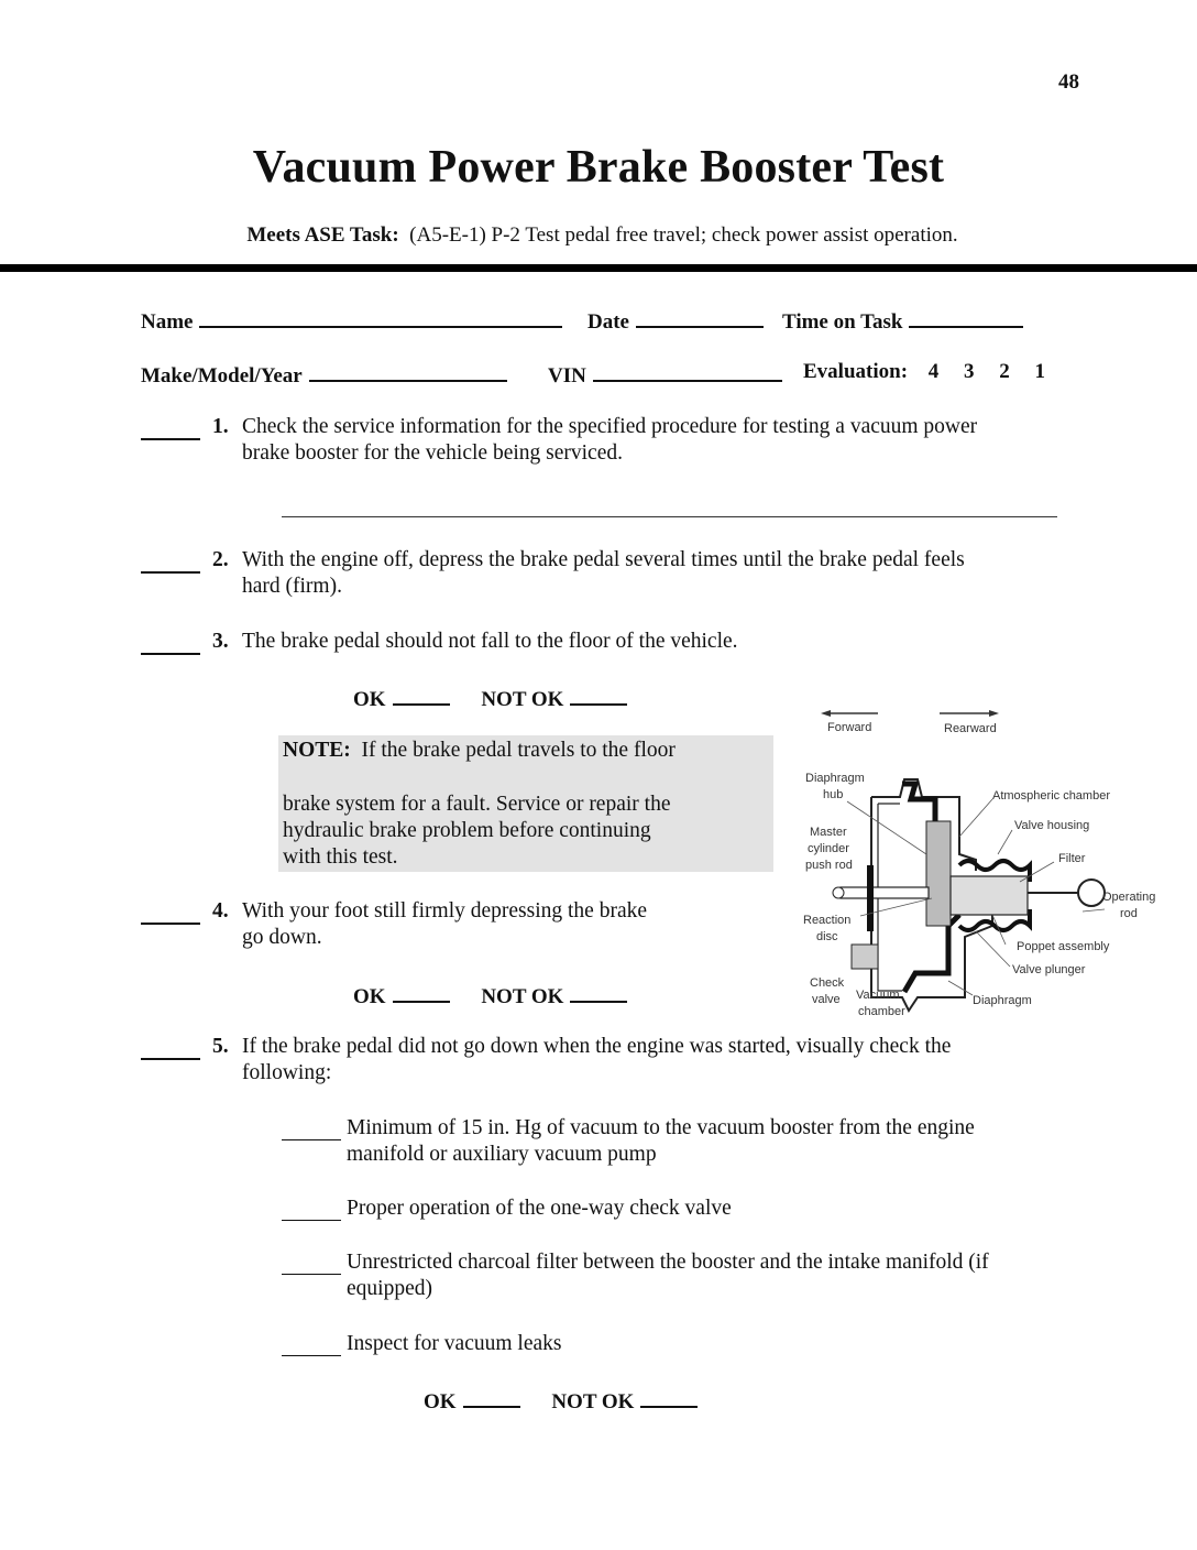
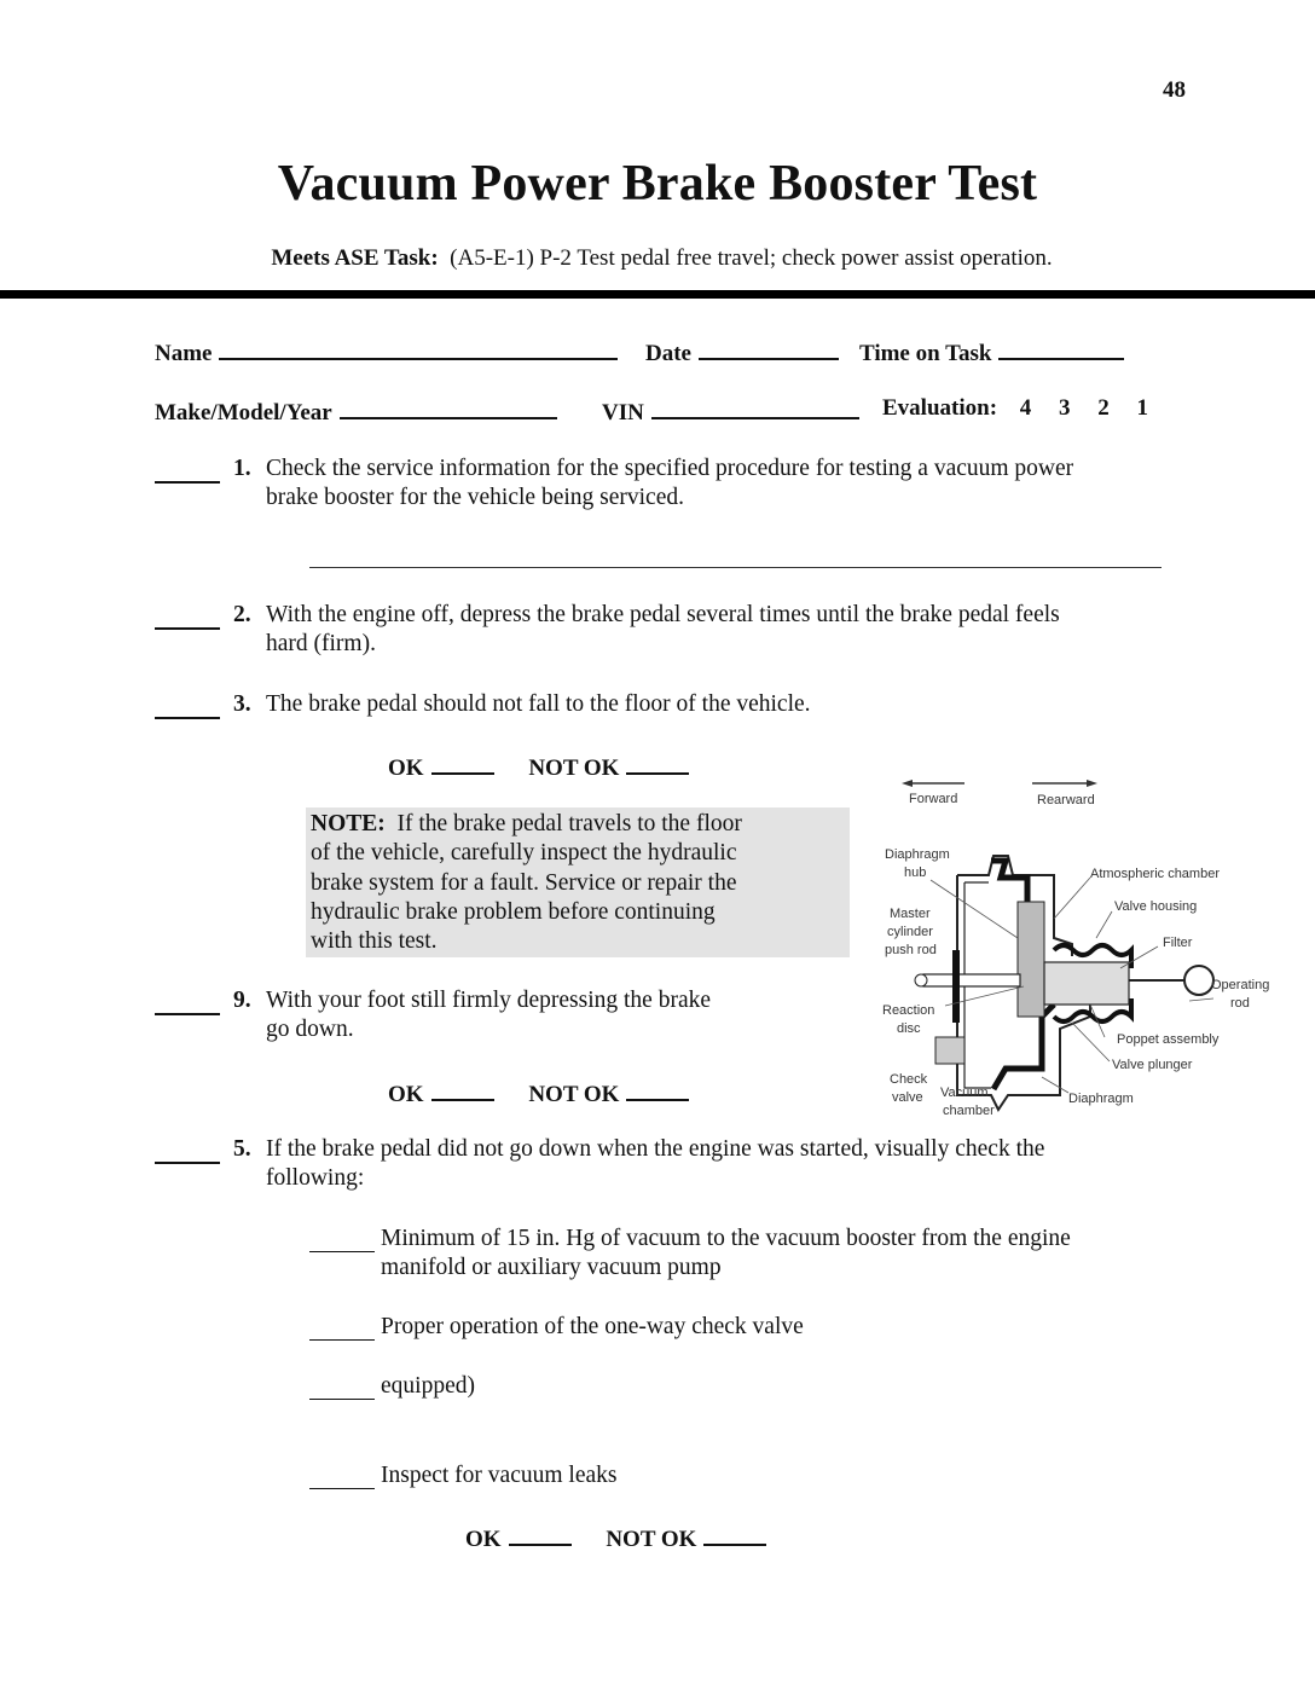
  48
  Vacuum Power Brake Booster Test
  Meets ASE Task: (A5-E-1) P-2 Test pedal free travel; check power assist operation.
  Name
  Date
  Time on Task
  Make/Model/Year
  VIN
  Evaluation: 4 3 2 1
  1.
  Check the service information for the specified procedure for testing a vacuum power
  brake booster for the vehicle being serviced.
  2.
  With the engine off, depress the brake pedal several times until the brake pedal feels
  hard (firm).
  3.
  The brake pedal should not fall to the floor of the vehicle.
  OK NOT OK
  NOTE: If the brake pedal travels to the floor
+ of the vehicle, carefully inspect the hydraulic
  brake system for a fault. Service or repair the
  hydraulic brake problem before continuing
  with this test.
- 4.
+ 9.
  With your foot still firmly depressing the brake
  go down.
  OK NOT OK
  Forward
  Rearward
  Diaphragm
  hub
  Atmospheric chamber
  Valve housing
  Master
  cylinder
  push rod
  Filter
  Operating
  rod
  Reaction
  disc
  Poppet assembly
  Valve plunger
  Check
  valve
  Vacuum
  chamber
  Diaphragm
  5.
  If the brake pedal did not go down when the engine was started, visually check the
  following:
  Minimum of 15 in. Hg of vacuum to the vacuum booster from the engine
  manifold or auxiliary vacuum pump
  Proper operation of the one-way check valve
- Unrestricted charcoal filter between the booster and the intake manifold (if
  equipped)
  Inspect for vacuum leaks
  OK NOT OK
